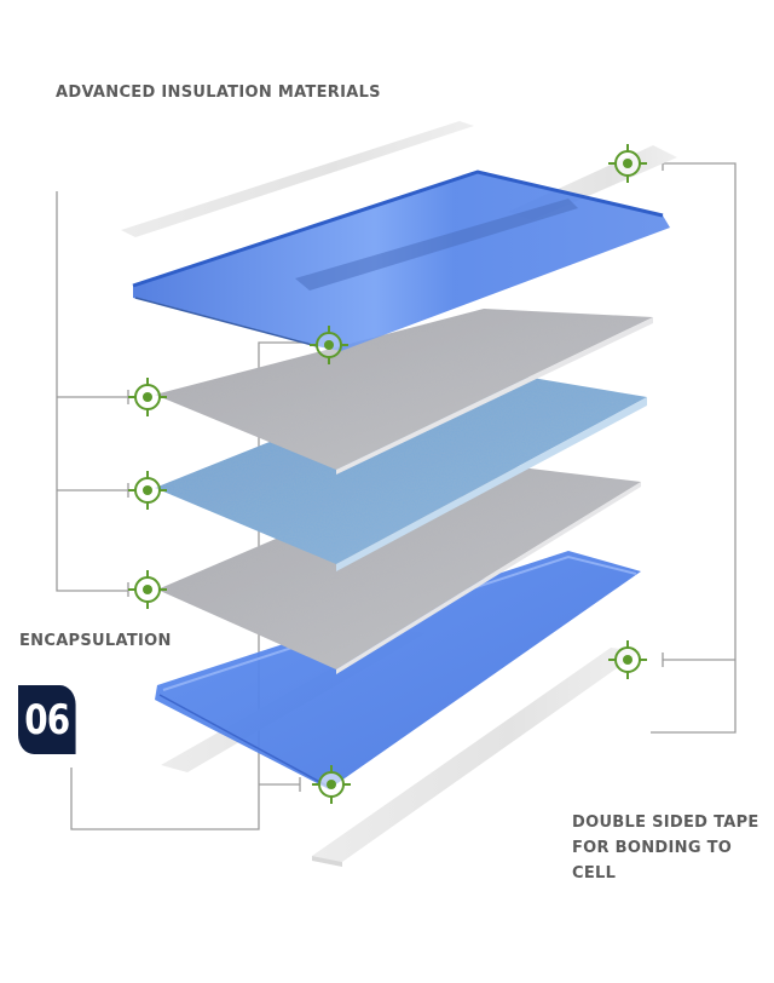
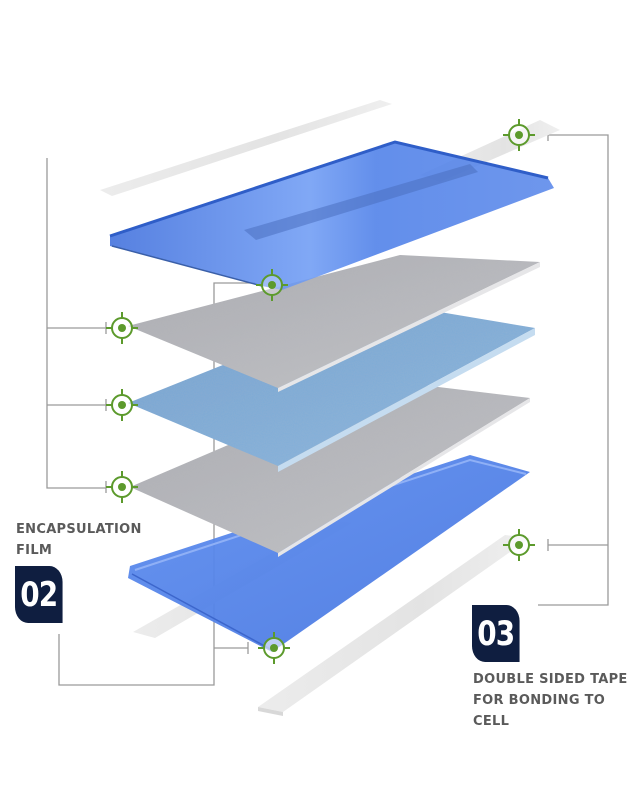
- ADVANCED INSULATION MATERIALS
  ENCAPSULATION
+ FILM
- 06
+ 02
+ 03
  DOUBLE SIDED TAPE
  FOR BONDING TO CELL
